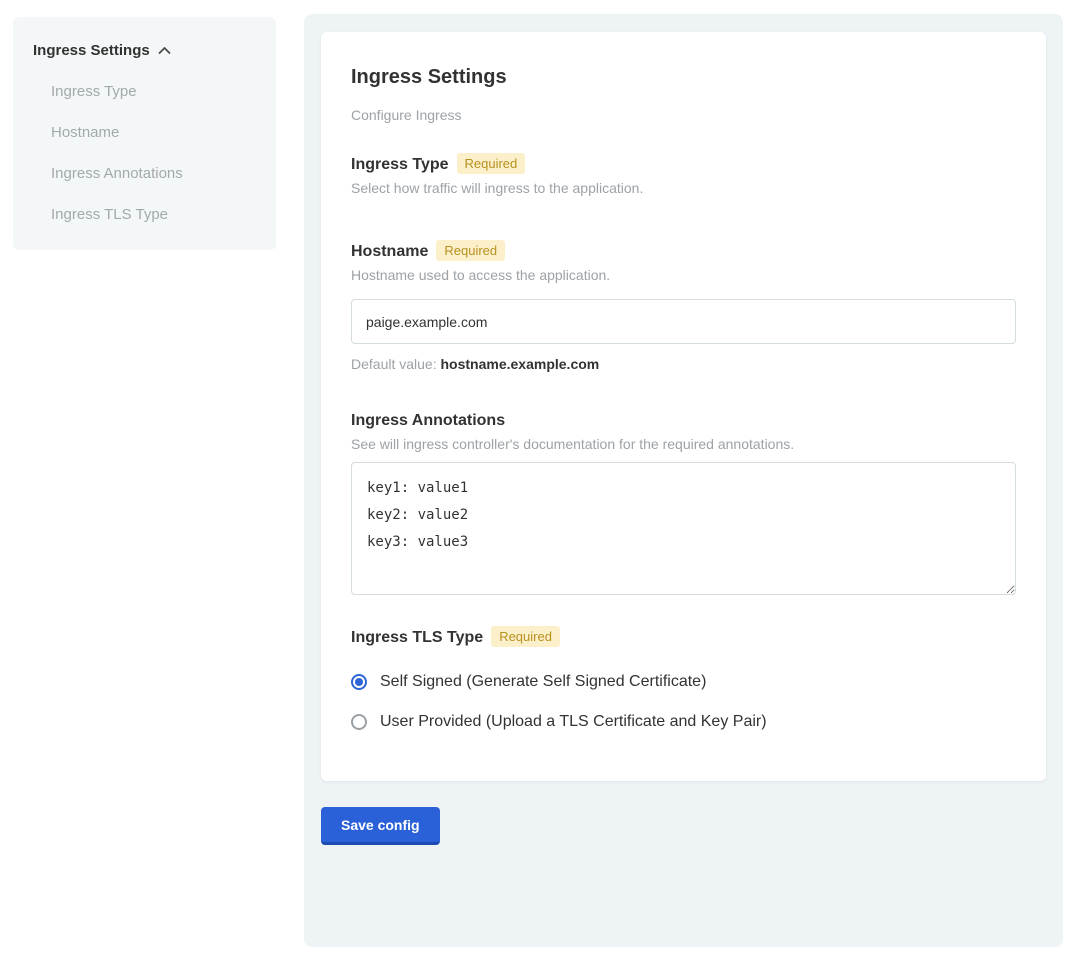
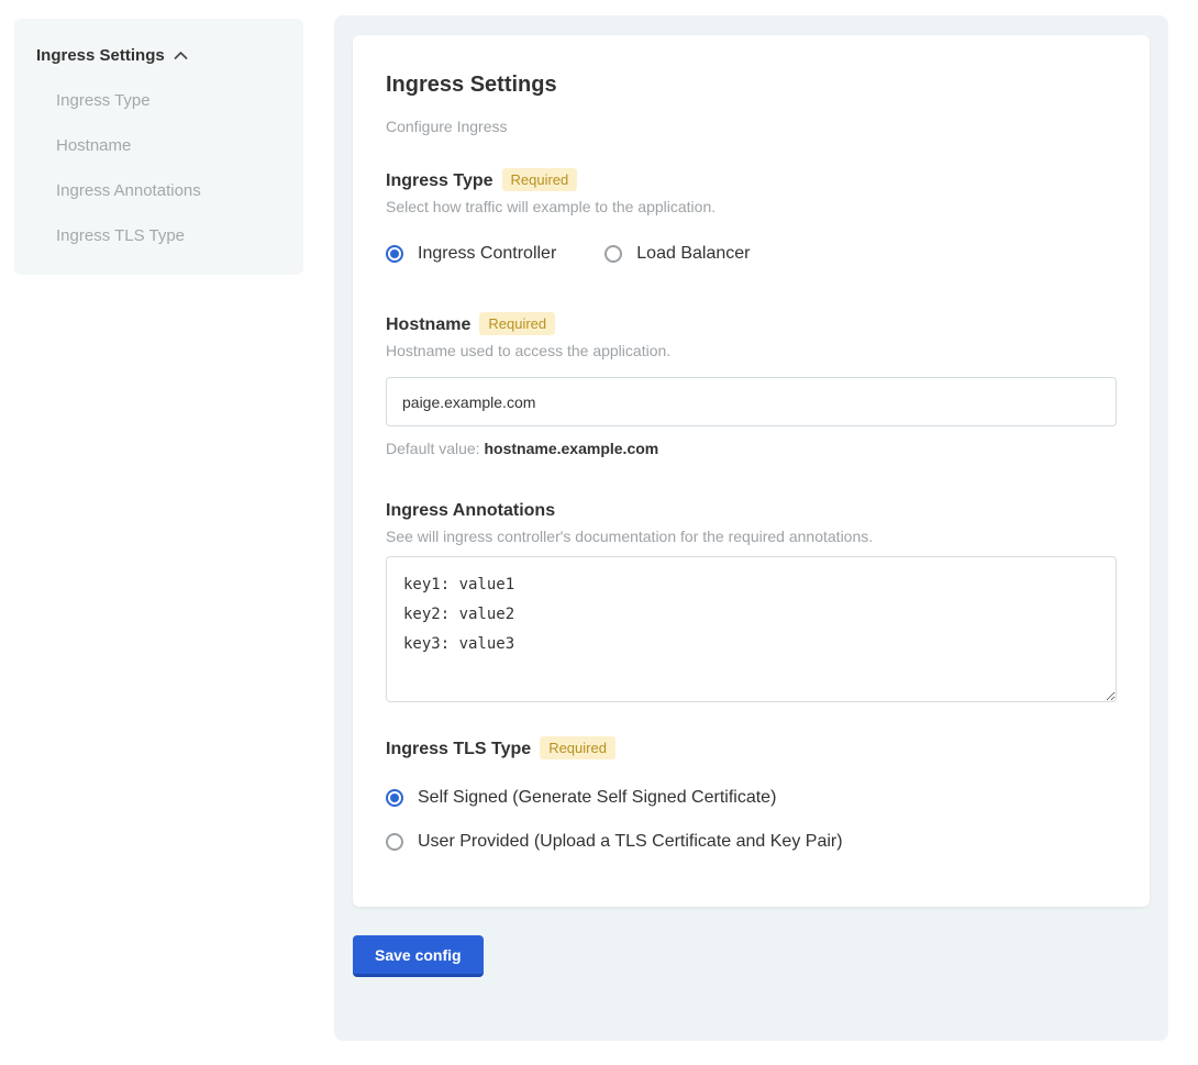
  Ingress Settings
  Ingress Type
  Hostname
  Ingress Annotations
  Ingress TLS Type
  Ingress Settings
  Configure Ingress
  Ingress Type Required
- Select how traffic will ingress to the application.
+ Select how traffic will example to the application.
+ Ingress Controller
+ Load Balancer
  Hostname Required
  Hostname used to access the application.
  paige.example.com
  Default value: hostname.example.com
  Ingress Annotations
  See will ingress controller's documentation for the required annotations.
  key1: value1
  key2: value2
  key3: value3
  Ingress TLS Type Required
  Self Signed (Generate Self Signed Certificate)
  User Provided (Upload a TLS Certificate and Key Pair)
  Save config
